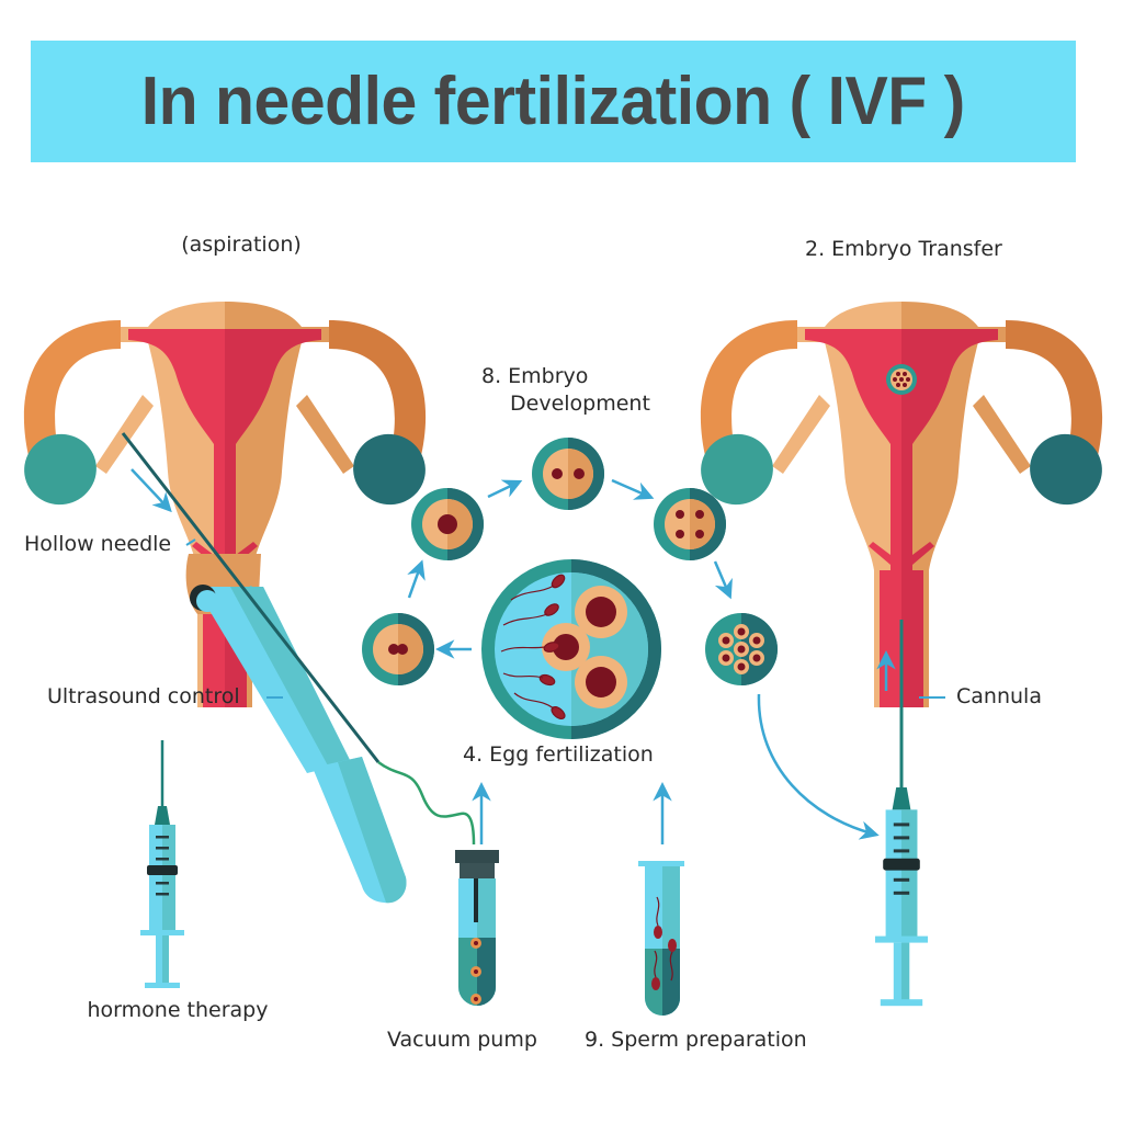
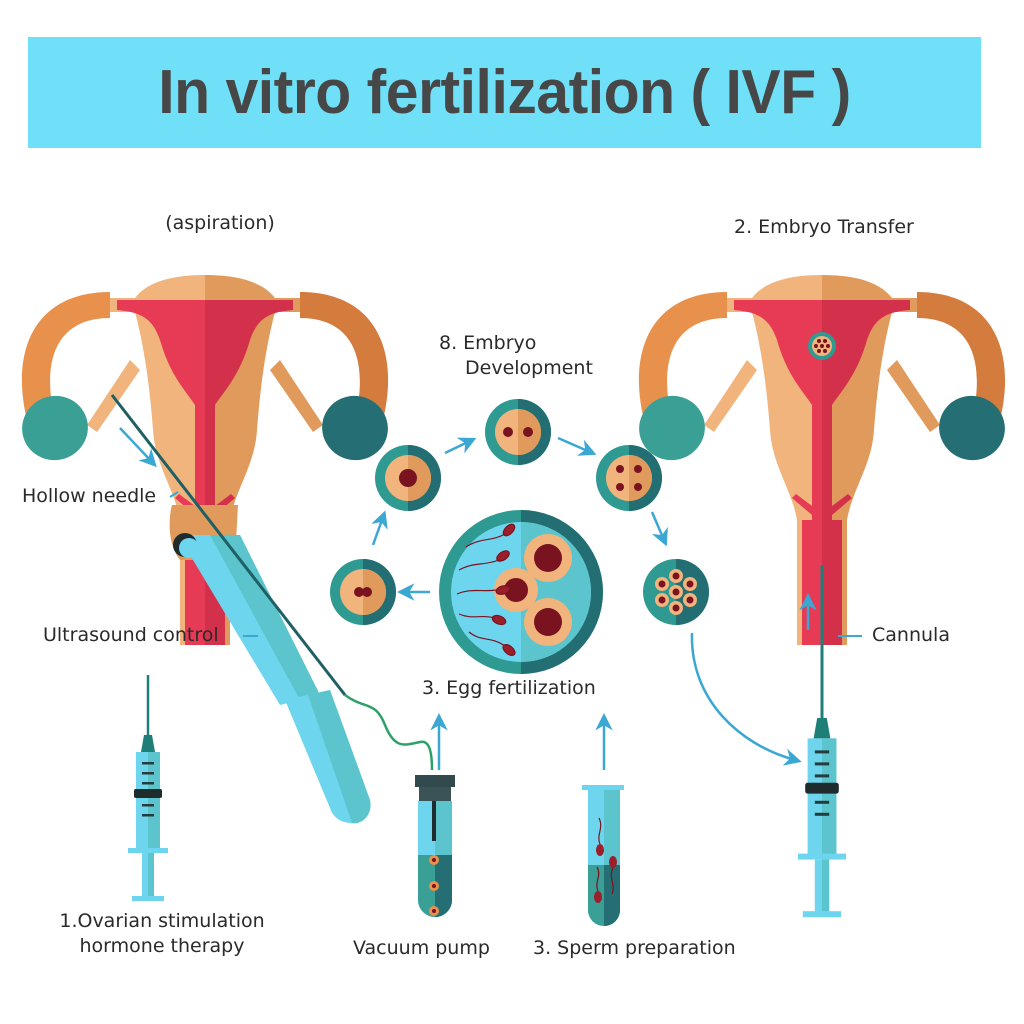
- In needle fertilization ( IVF )
+ In vitro fertilization ( IVF )
  (aspiration)
  2. Embryo Transfer
  8. Embryo
  Development
  Hollow needle
  Ultrasound control
  Cannula
- 4. Egg fertilization
+ 3. Egg fertilization
+ 1.Ovarian stimulation
  hormone therapy
  Vacuum pump
- 9. Sperm preparation
+ 3. Sperm preparation
